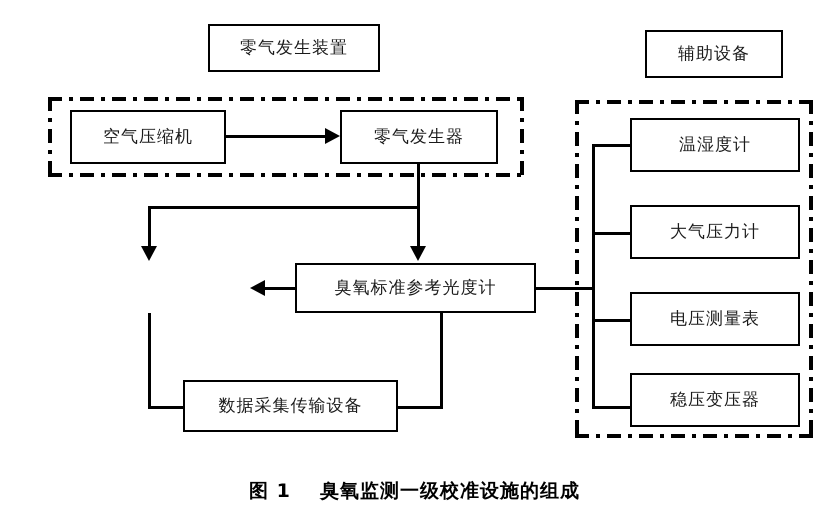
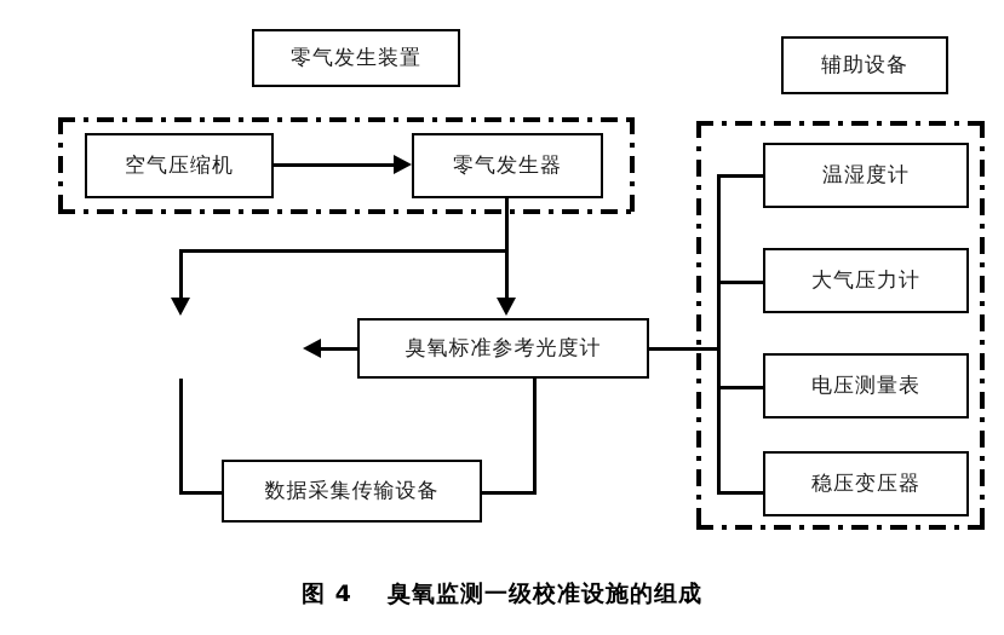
  零气发生装置
  辅助设备
  空气压缩机
  零气发生器
  臭氧标准参考光度计
  数据采集传输设备
  温湿度计
  大气压力计
  电压测量表
  稳压变压器
- 图 1 臭氧监测一级校准设施的组成
+ 图 4 臭氧监测一级校准设施的组成
